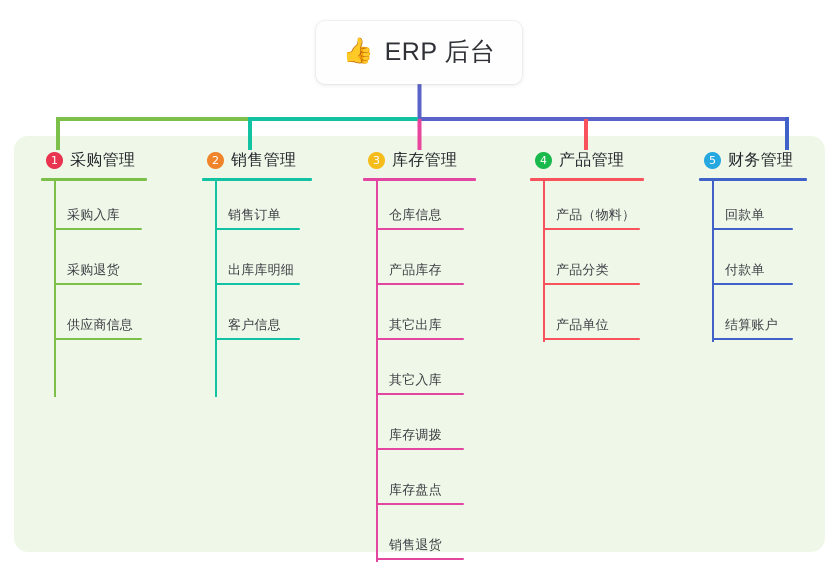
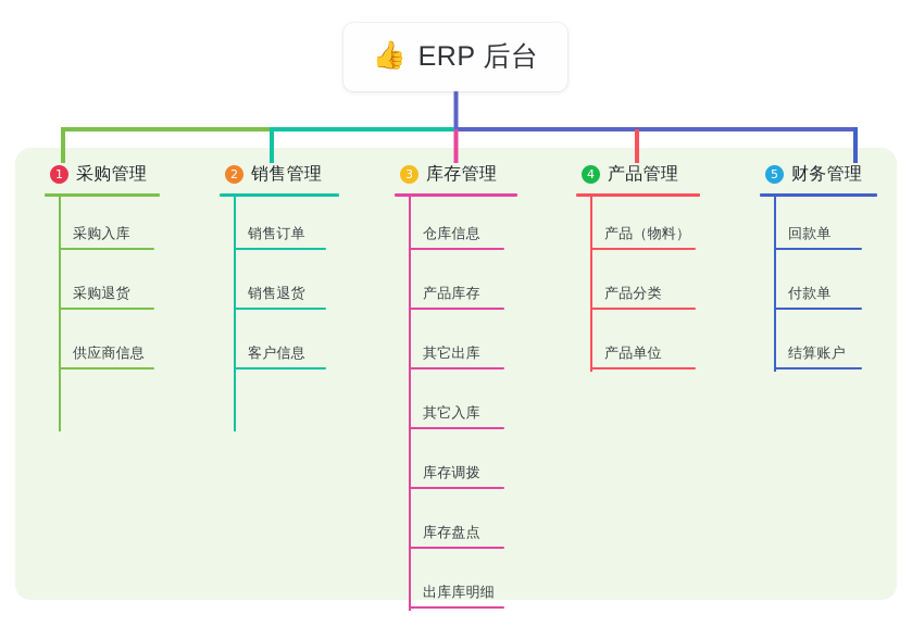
  👍
  ERP 后台
  1
  采购管理
  采购入库
  采购退货
  供应商信息
  2
  销售管理
  销售订单
- 出库库明细
+ 销售退货
  客户信息
  3
  库存管理
  仓库信息
  产品库存
  其它出库
  其它入库
  库存调拨
  库存盘点
- 销售退货
+ 出库库明细
  4
  产品管理
  产品（物料）
  产品分类
  产品单位
  5
  财务管理
  回款单
  付款单
  结算账户
